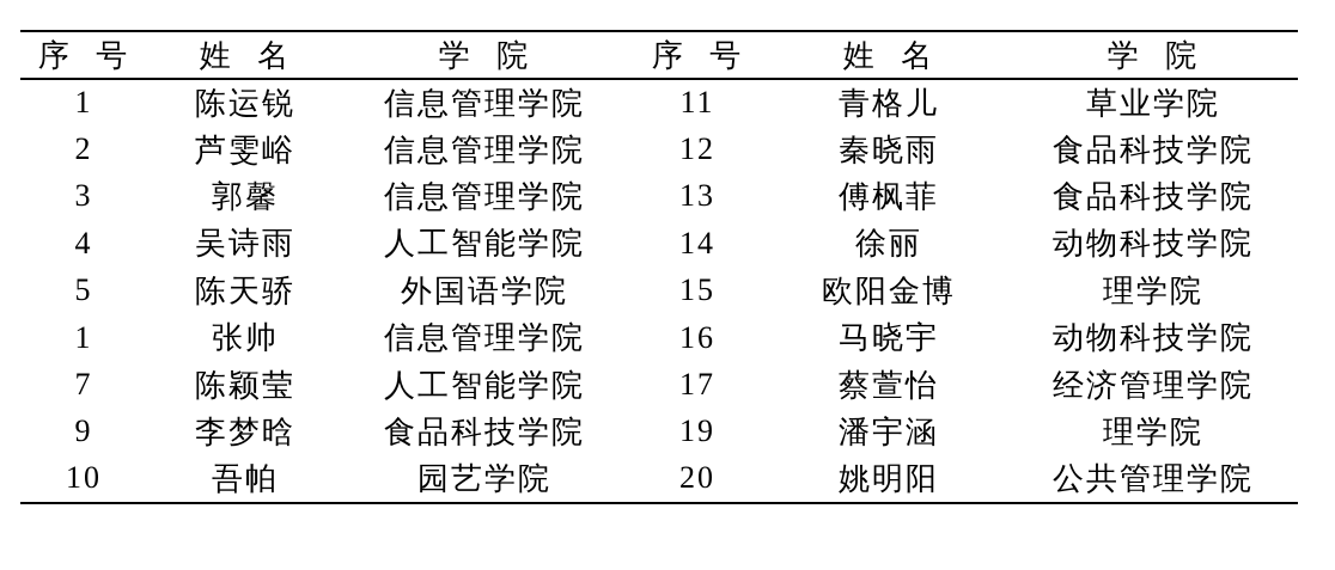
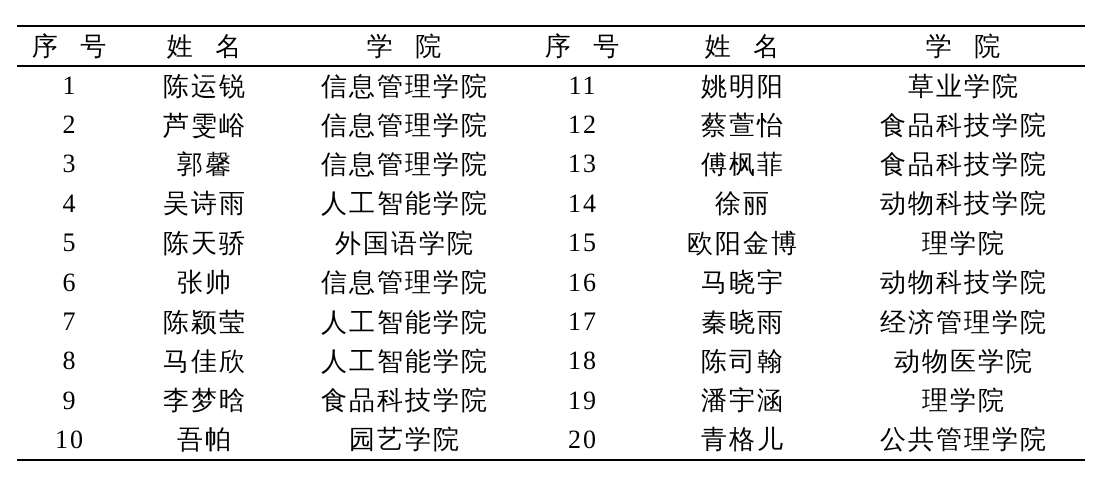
  序 号	姓 名	学 院	序 号	姓 名	学 院
- 1	陈运锐	信息管理学院	11	青格儿	草业学院
+ 1	陈运锐	信息管理学院	11	姚明阳	草业学院
- 2	芦雯峪	信息管理学院	12	秦晓雨	食品科技学院
+ 2	芦雯峪	信息管理学院	12	蔡萱怡	食品科技学院
  3	郭馨	信息管理学院	13	傅枫菲	食品科技学院
  4	吴诗雨	人工智能学院	14	徐丽	动物科技学院
  5	陈天骄	外国语学院	15	欧阳金博	理学院
- 1	张帅	信息管理学院	16	马晓宇	动物科技学院
+ 6	张帅	信息管理学院	16	马晓宇	动物科技学院
- 7	陈颖莹	人工智能学院	17	蔡萱怡	经济管理学院
+ 7	陈颖莹	人工智能学院	17	秦晓雨	经济管理学院
+ 8	马佳欣	人工智能学院	18	陈司翰	动物医学院
  9	李梦晗	食品科技学院	19	潘宇涵	理学院
- 10	吾帕	园艺学院	20	姚明阳	公共管理学院
+ 10	吾帕	园艺学院	20	青格儿	公共管理学院
